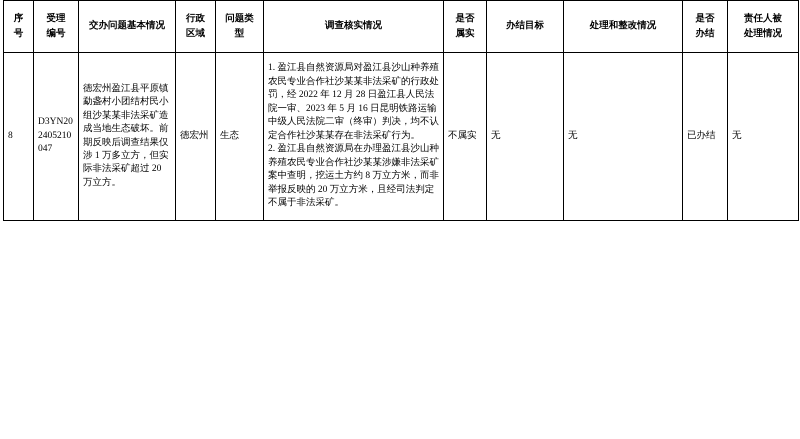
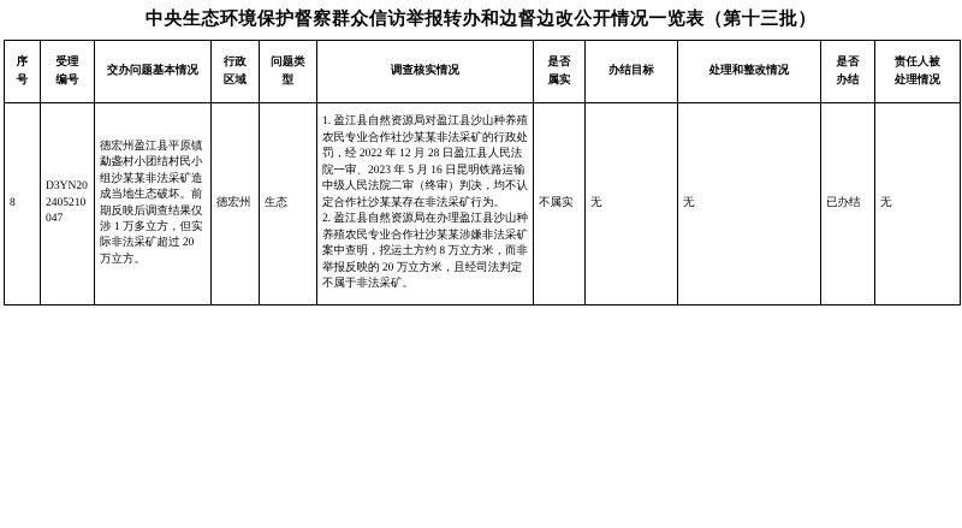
+ 中央生态环境保护督察群众信访举报转办和边督边改公开情况一览表（第十三批）
  序 号	受理 编号	交办问题基本情况	行政 区域	问题类 型	调查核实情况	是否 属实	办结目标	处理和整改情况	是否 办结	责任人被 处理情况
  8	D3YN202405210047	德宏州盈江县平原镇勐盏村小团结村民小组沙某某非法采矿造成当地生态破坏。前期反映后调查结果仅涉 1 万多立方，但实际非法采矿超过 20 万立方。	德宏州	生态	1. 盈江县自然资源局对盈江县沙山种养殖农民专业合作社沙某某非法采矿的行政处罚，经 2022 年 12 月 28 日盈江县人民法院一审、2023 年 5 月 16 日昆明铁路运输中级人民法院二审（终审）判决，均不认定合作社沙某某存在非法采矿行为。 2. 盈江县自然资源局在办理盈江县沙山种养殖农民专业合作社沙某某涉嫌非法采矿案中查明，挖运土方约 8 万立方米，而非举报反映的 20 万立方米，且经司法判定不属于非法采矿。	不属实	无	无	已办结	无
